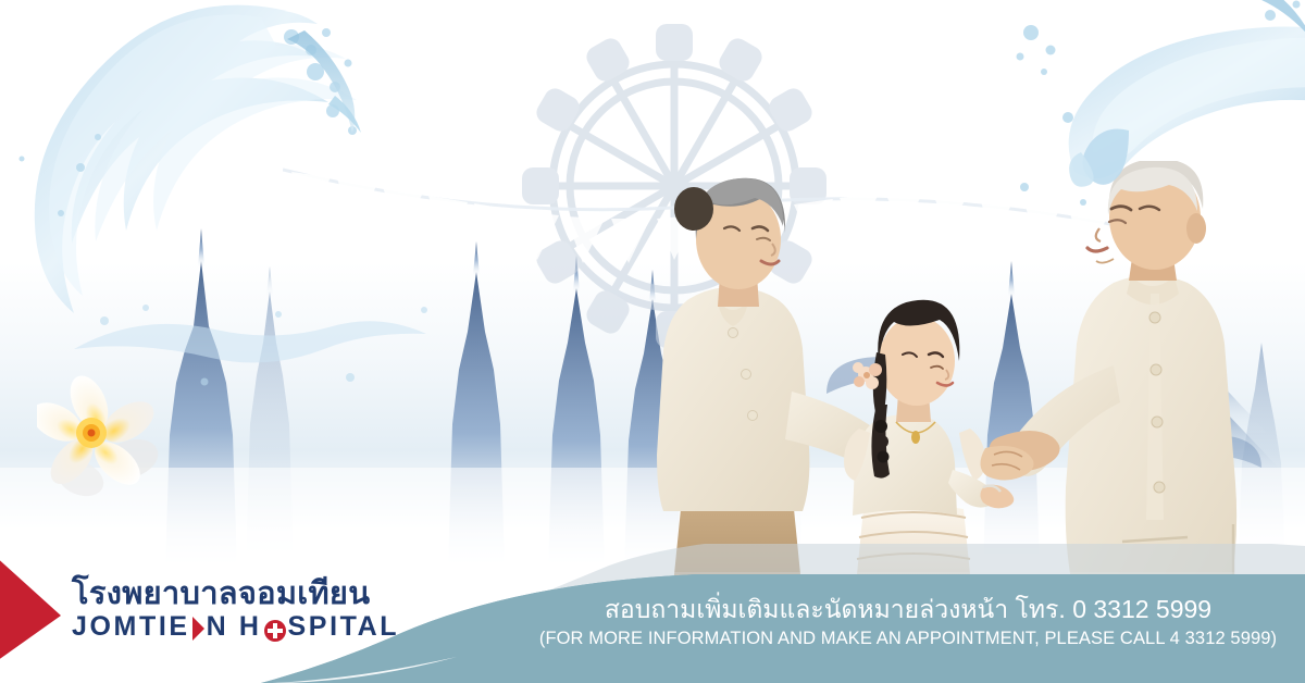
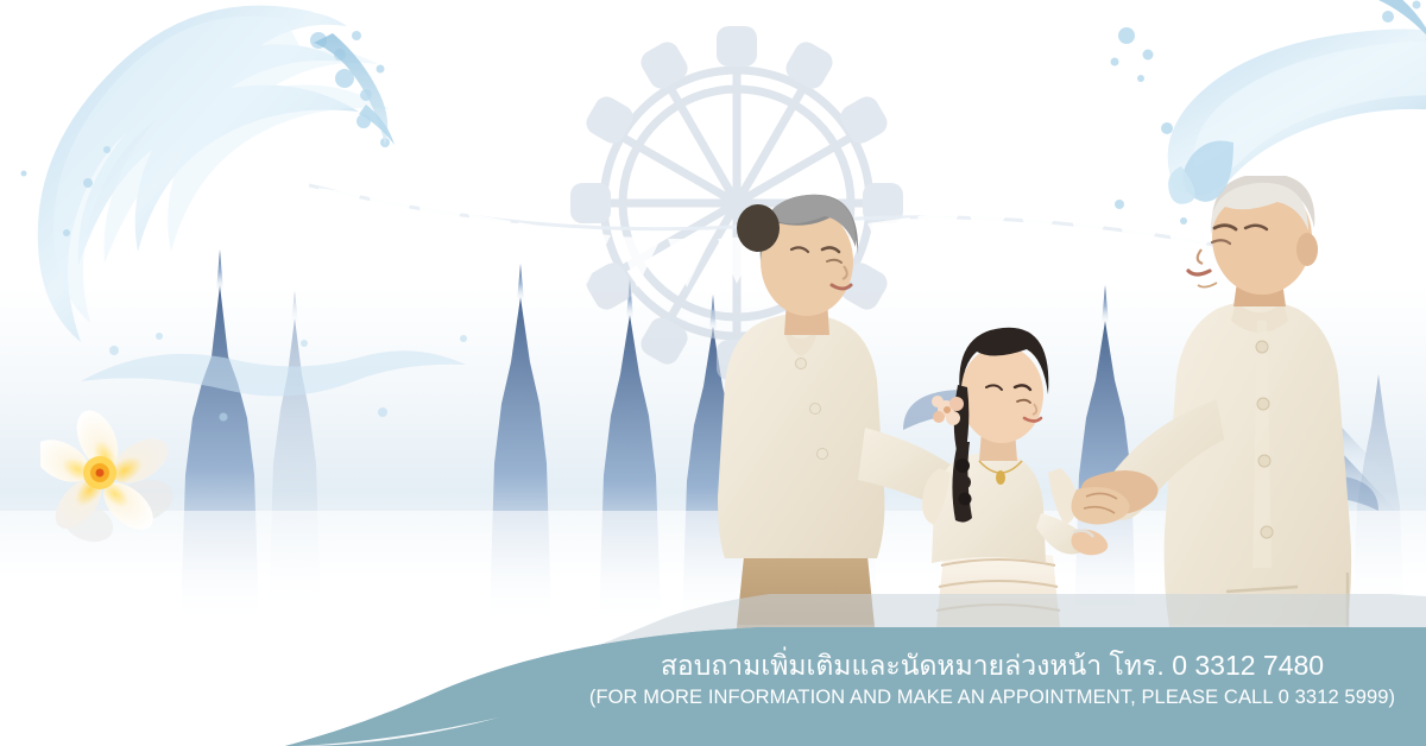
- โรงพยาบาลจอมเทียน
- JOMTIE
- N H
- SPITAL
- สอบถามเพิ่มเติมและนัดหมายล่วงหน้า โทร. 0 3312 5999
+ สอบถามเพิ่มเติมและนัดหมายล่วงหน้า โทร. 0 3312 7480
- (FOR MORE INFORMATION AND MAKE AN APPOINTMENT, PLEASE CALL 4 3312 5999)
+ (FOR MORE INFORMATION AND MAKE AN APPOINTMENT, PLEASE CALL 0 3312 5999)
